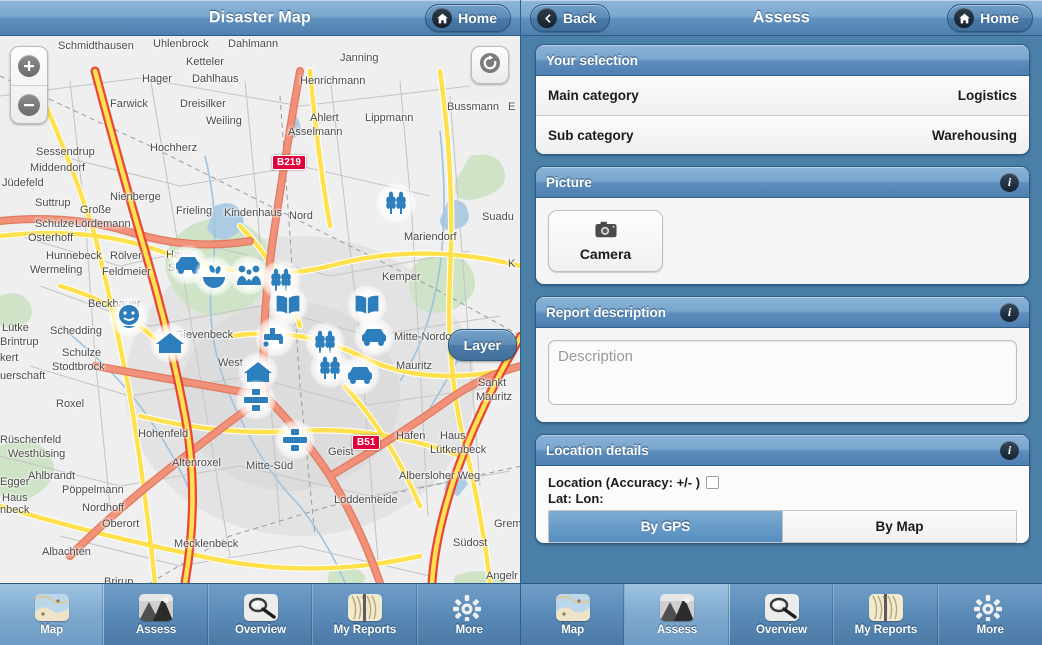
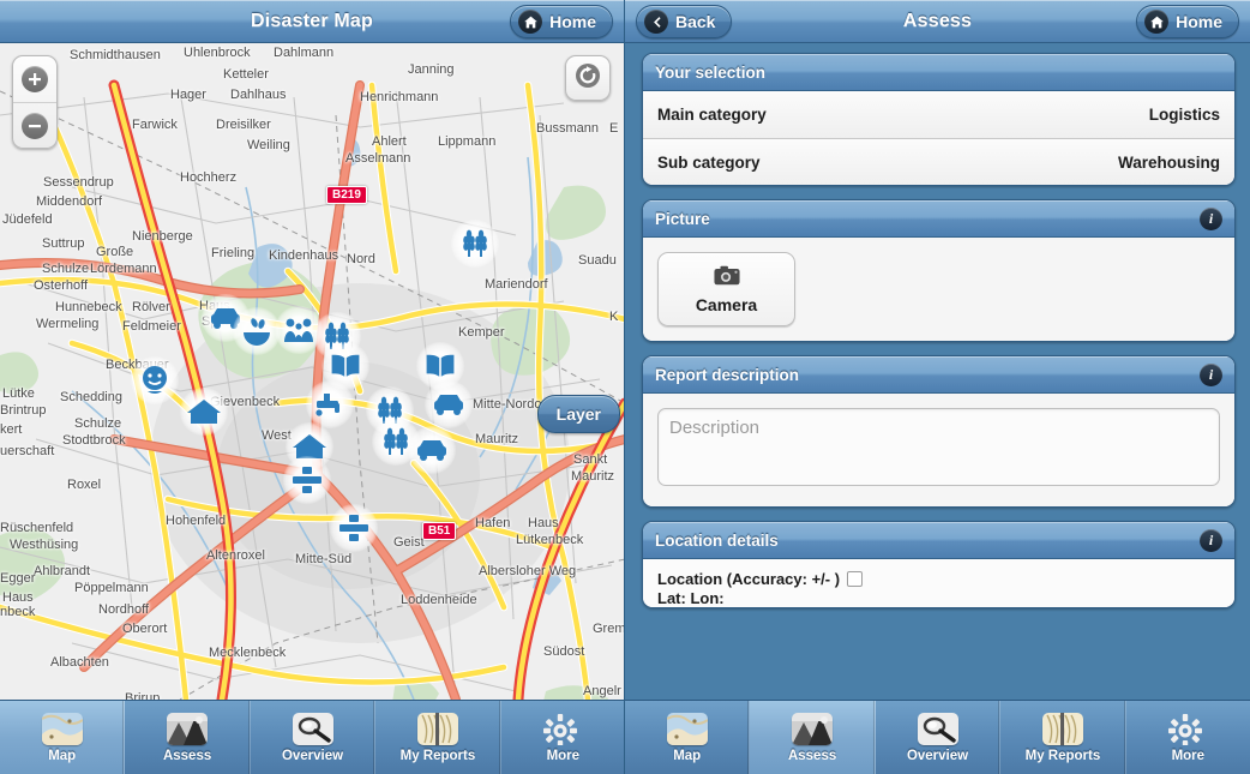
  Disaster Map
  Home
  Schmidthausen
  Uhlenbrock
  Dahlmann
  Janning
  Ketteler
  Hager
  Dahlhaus
  Henrichmann
  Farwick
  Dreisilker
  Bussmann
  E
  Ahlert
  Lippmann
  Weiling
  Asselmann
  Hochherz
  Sessendrup
  Middendorf
  Jüdefeld
  Nienberge
  Frieling
  Kindenhaus
  Suttrup
  Große
  Nord
  Suadu
  Schulze
  Lördemann
  Osterhoff
  Mariendorf
  Hunnebeck
  Rölver
  Wermeling
  Feldmeier
  K
  Kemper
  Lütke
  Brintrup
  Schedding
  evenbeck
  Mitte-Nord
  Schulze
  Stodtbrock
  kert
  Wes
  Mauritz
  uerschaft
  Sankt
  Mauritz
  Roxel
  Hohenfeld
  Rüschenfeld
  Altenroxel
  Westhüsing
  Geist
  Hafen
  Haus
  Lütkenbeck
  Mitte-Süd
  Ahlbrandt
  Egger
  Pöppelmann
  Haus
  nbeck
  Nordhoff
  Loddenheide
  Oberort
  Albersloher Weg
  Grem
  Mecklenbeck
  Südost
  Albachten
  Brirup
  Angelr
  B219
  B51
  Layer
  Map
  Assess
  Overview
  My Reports
  More
  Back
  Assess
  Home
  Your selection
  Main category
  Logistics
  Sub category
  Warehousing
  Picture
  i
  Camera
  Report description
  i
  Description
  Location details
  i
  Location (Accuracy: +/- )
  Lat: Lon:
- By GPS
- By Map
  Map
  Assess
  Overview
  My Reports
  More
